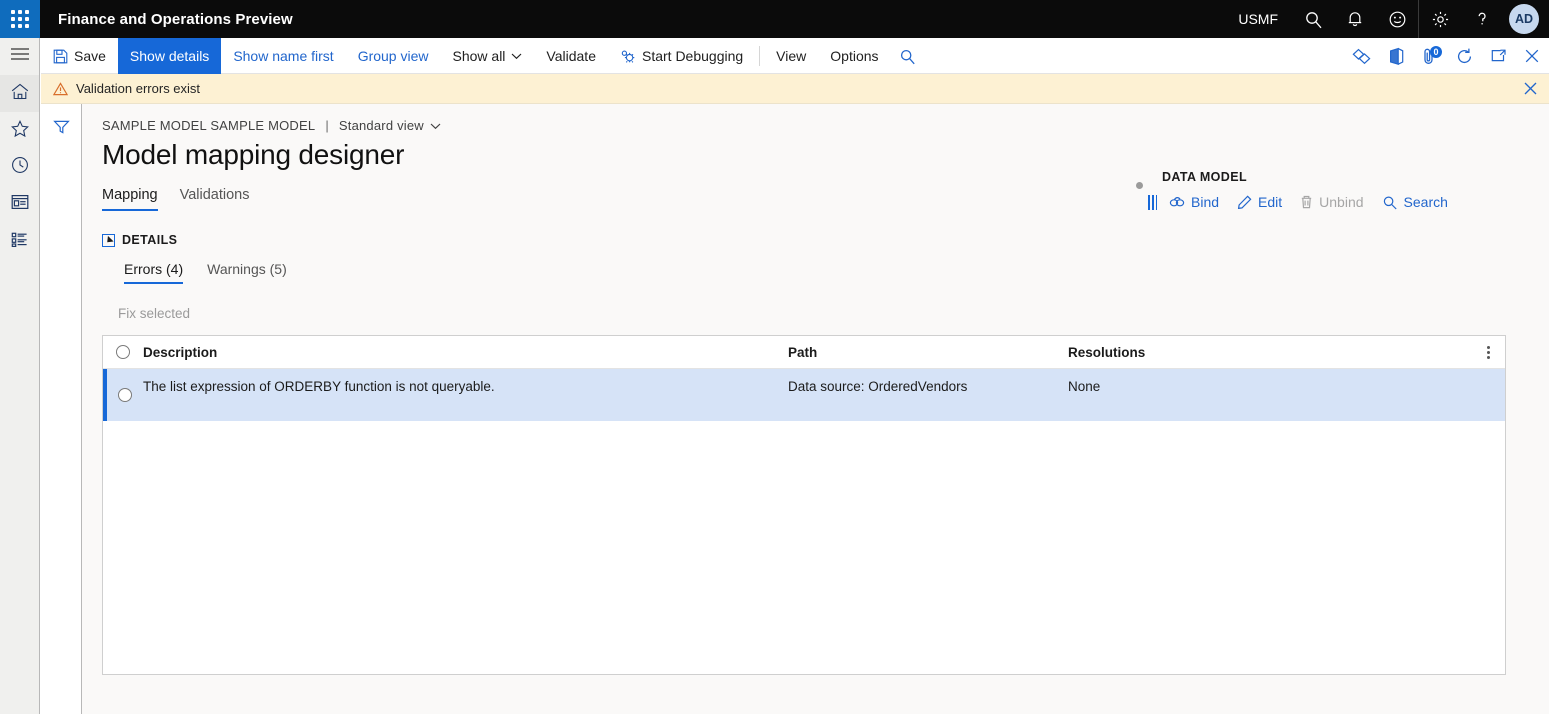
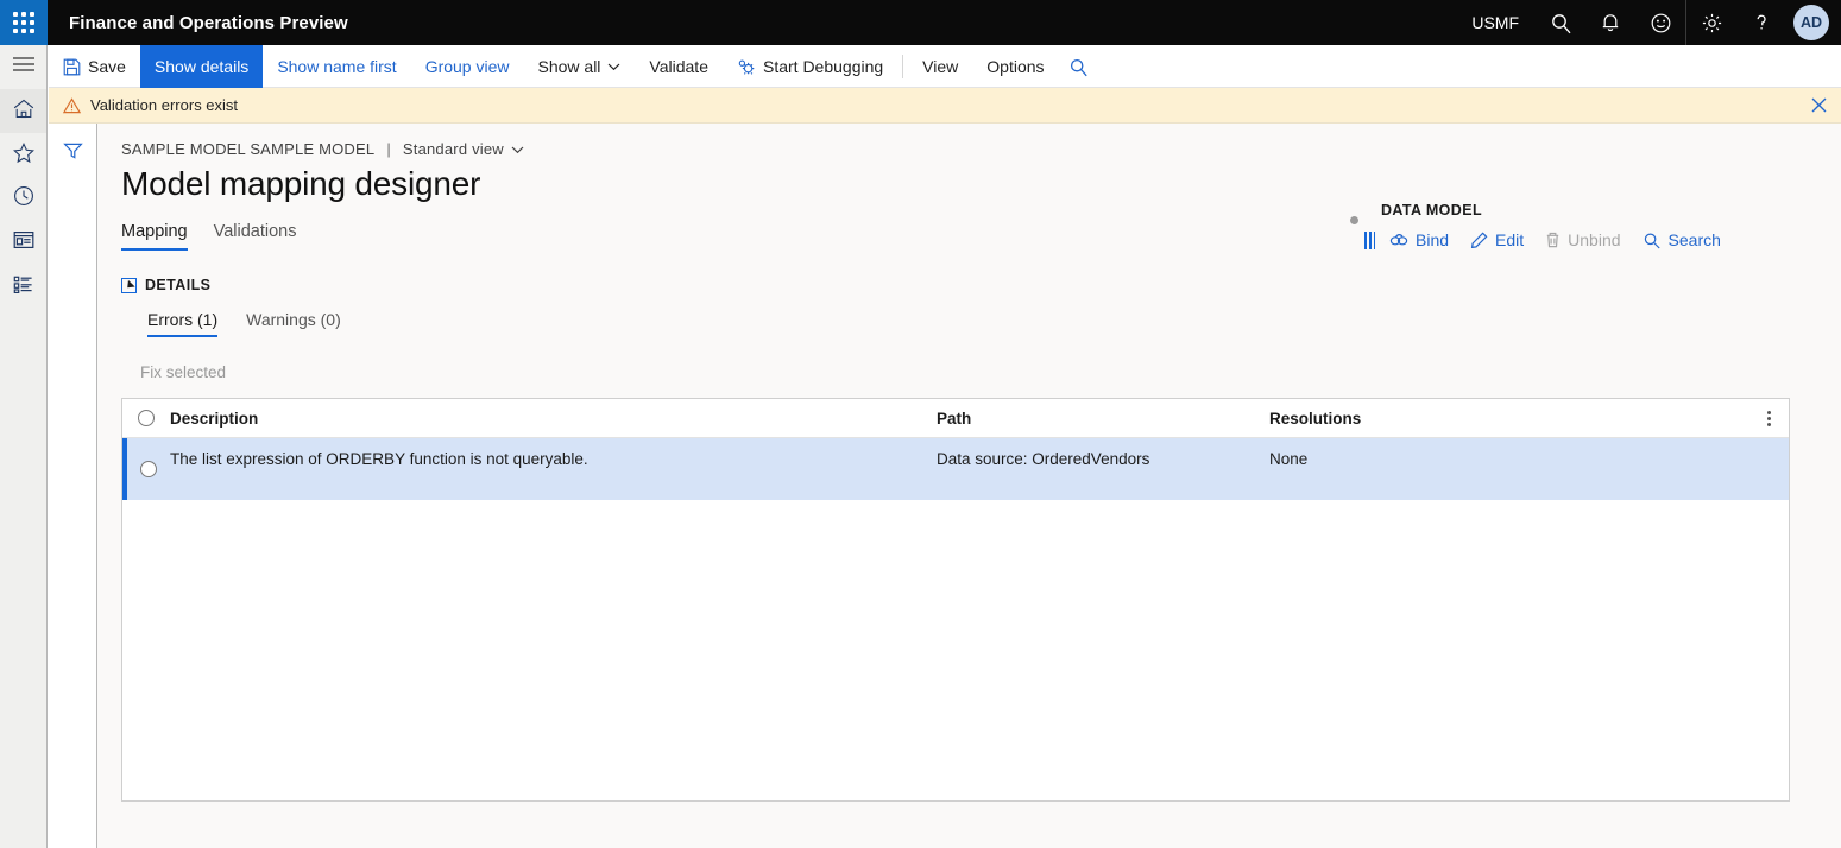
  Finance and Operations Preview
  USMF
  AD
  Save
  Show details
  Show name first
  Group view
  Show all
  Validate
  Start Debugging
  View
  Options
- 0
  Validation errors exist
  SAMPLE MODEL SAMPLE MODEL
  |
  Standard view
  Model mapping designer
  Mapping
  Validations
  DETAILS
- Errors (4)
+ Errors (1)
- Warnings (5)
+ Warnings (0)
  Fix selected
  Description
  Path
  Resolutions
  The list expression of ORDERBY function is not queryable.
  Data source: OrderedVendors
  None
  DATA MODEL
  Bind
  Edit
  Unbind
  Search
